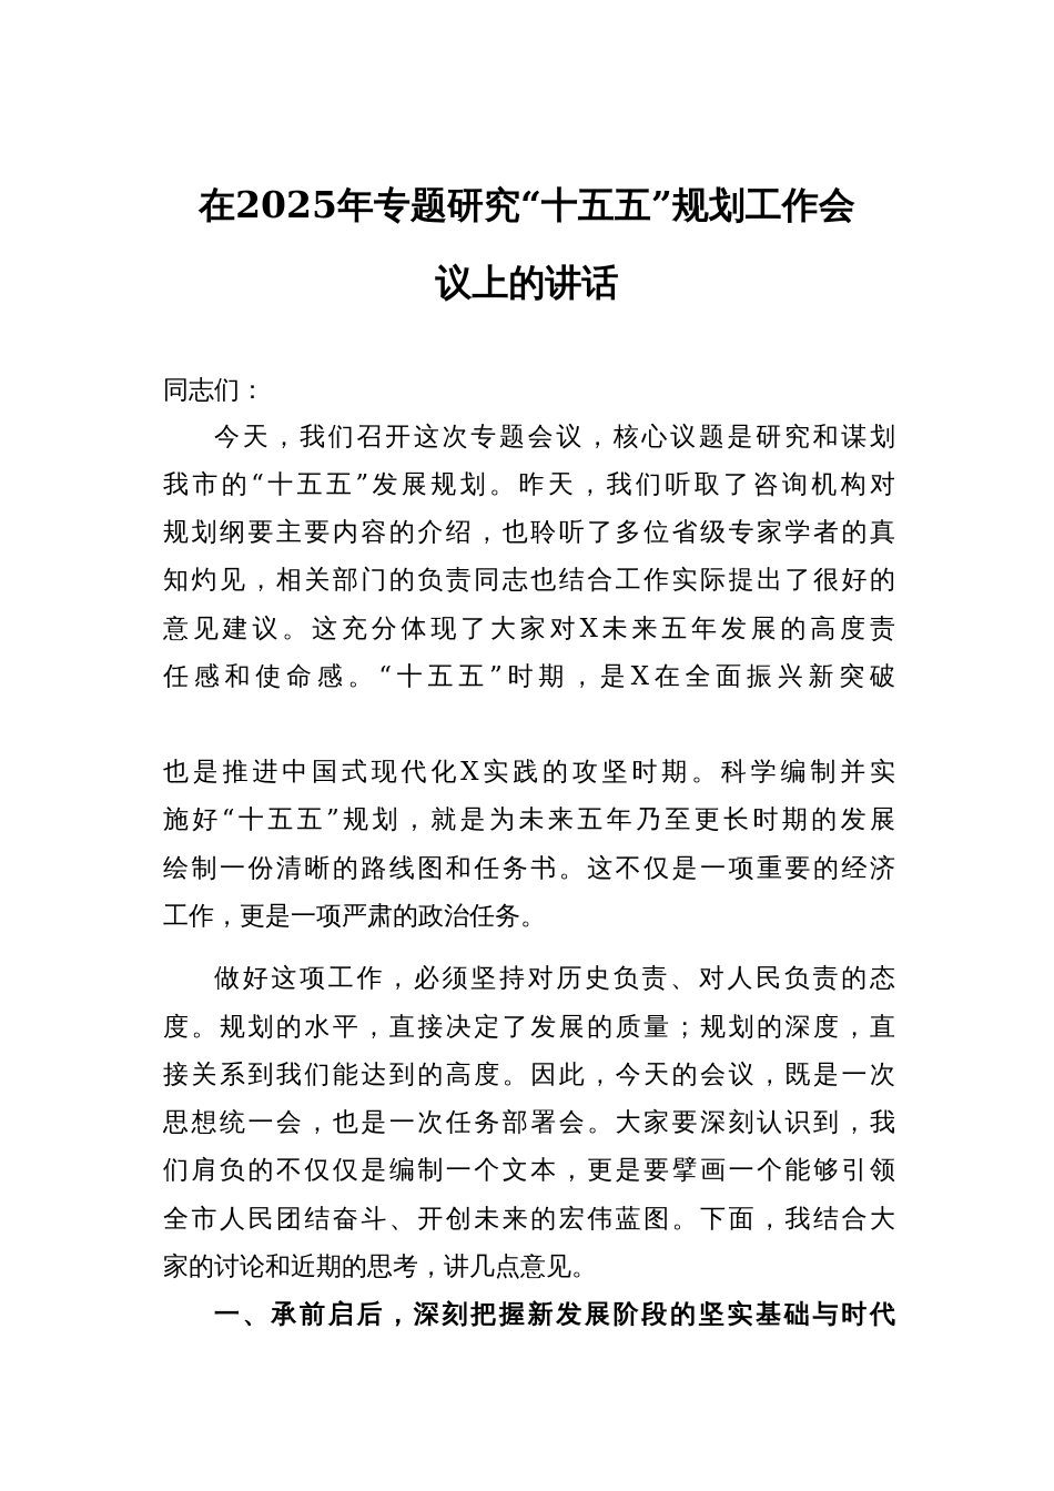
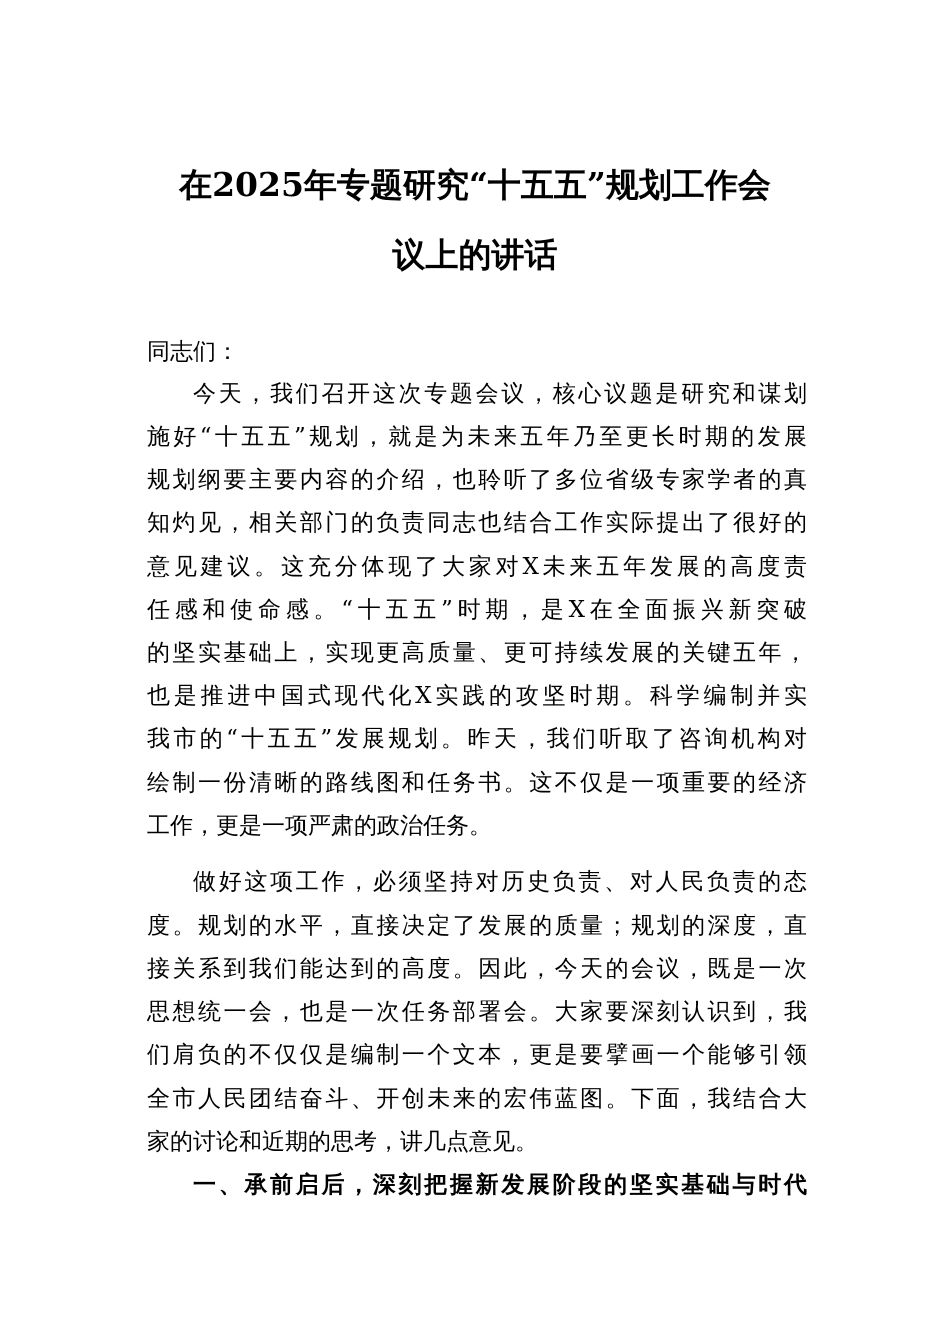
  在2025年专题研究“十五五”规划工作会
  议上的讲话
  同志们：
  今天，我们召开这次专题会议，核心议题是研究和谋划
- 我市的“十五五”发展规划。昨天，我们听取了咨询机构对
+ 施好“十五五”规划，就是为未来五年乃至更长时期的发展
  规划纲要主要内容的介绍，也聆听了多位省级专家学者的真
  知灼见，相关部门的负责同志也结合工作实际提出了很好的
  意见建议。这充分体现了大家对X未来五年发展的高度责
  任感和使命感。“十五五”时期，是X在全面振兴新突破
+ 的坚实基础上，实现更高质量、更可持续发展的关键五年，
  也是推进中国式现代化X实践的攻坚时期。科学编制并实
- 施好“十五五”规划，就是为未来五年乃至更长时期的发展
+ 我市的“十五五”发展规划。昨天，我们听取了咨询机构对
  绘制一份清晰的路线图和任务书。这不仅是一项重要的经济
  工作，更是一项严肃的政治任务。
  做好这项工作，必须坚持对历史负责、对人民负责的态
  度。规划的水平，直接决定了发展的质量；规划的深度，直
  接关系到我们能达到的高度。因此，今天的会议，既是一次
  思想统一会，也是一次任务部署会。大家要深刻认识到，我
  们肩负的不仅仅是编制一个文本，更是要擘画一个能够引领
  全市人民团结奋斗、开创未来的宏伟蓝图。下面，我结合大
  家的讨论和近期的思考，讲几点意见。
  一、承前启后，深刻把握新发展阶段的坚实基础与时代
